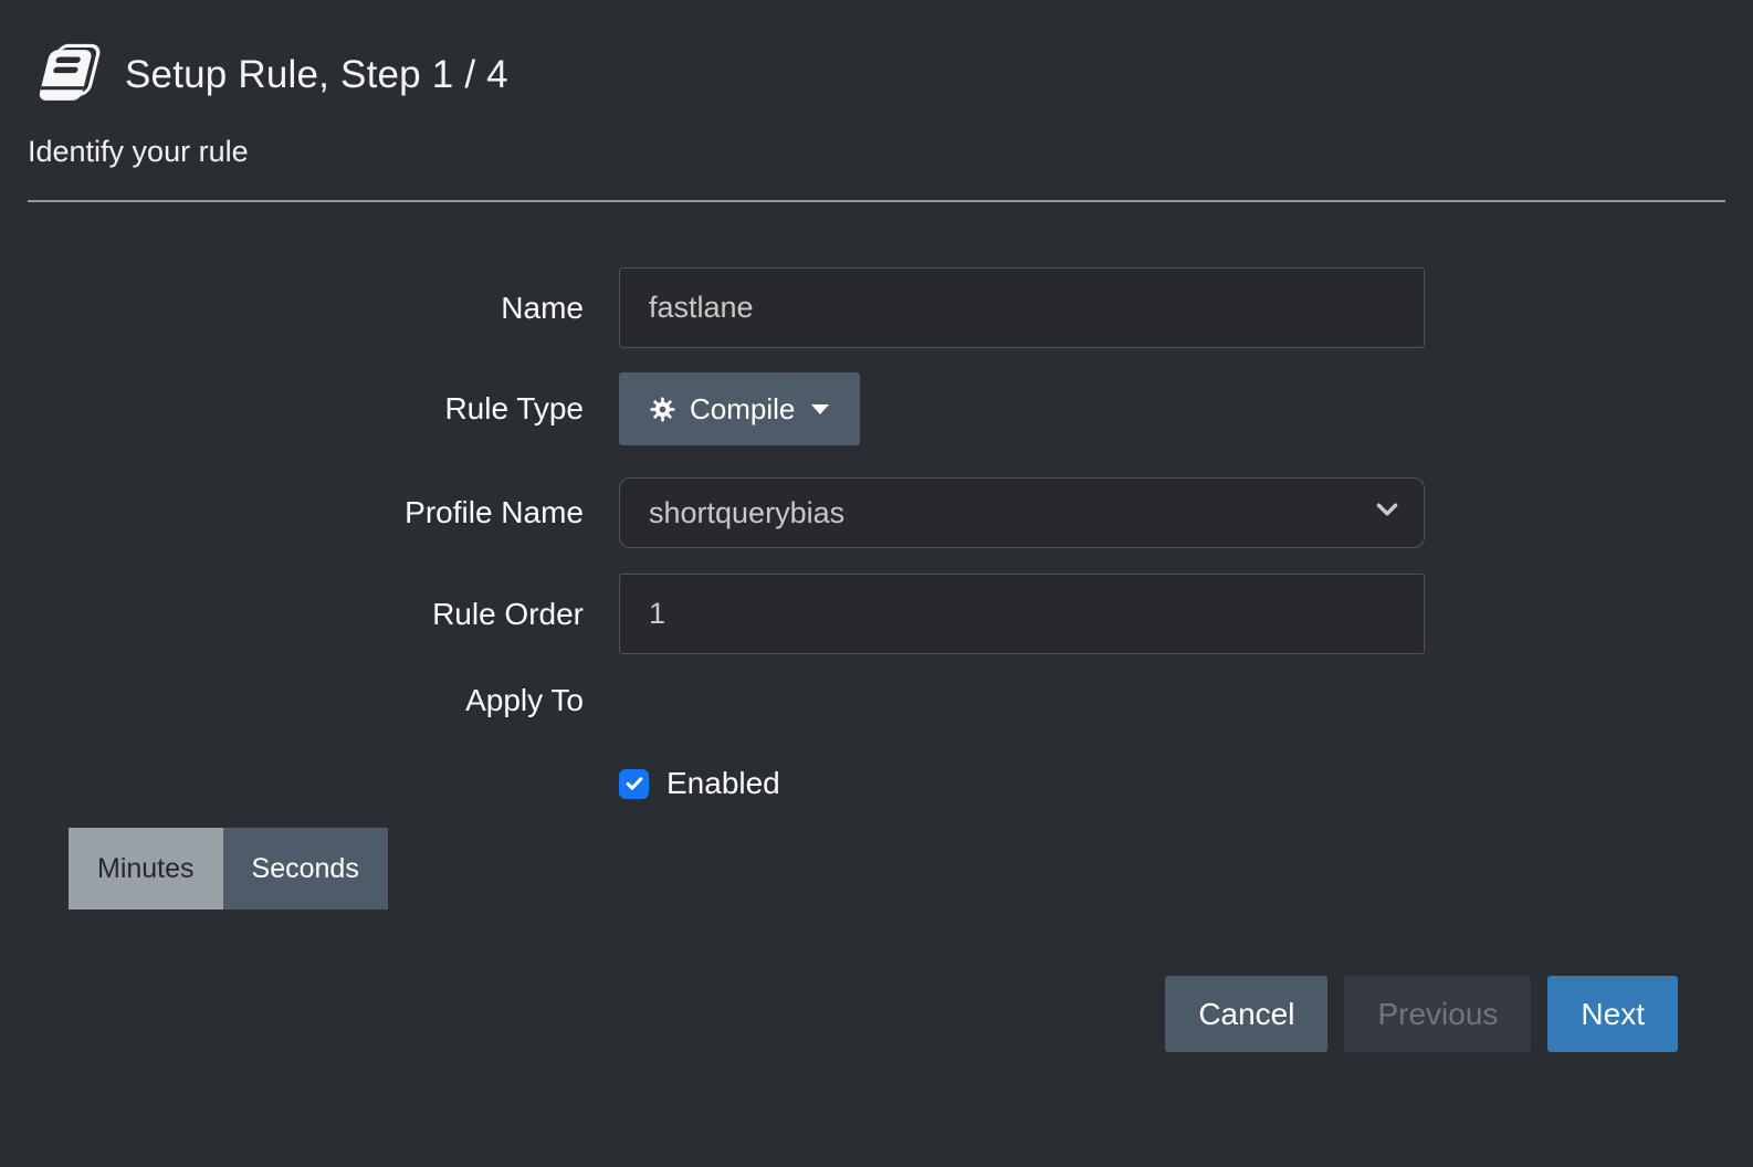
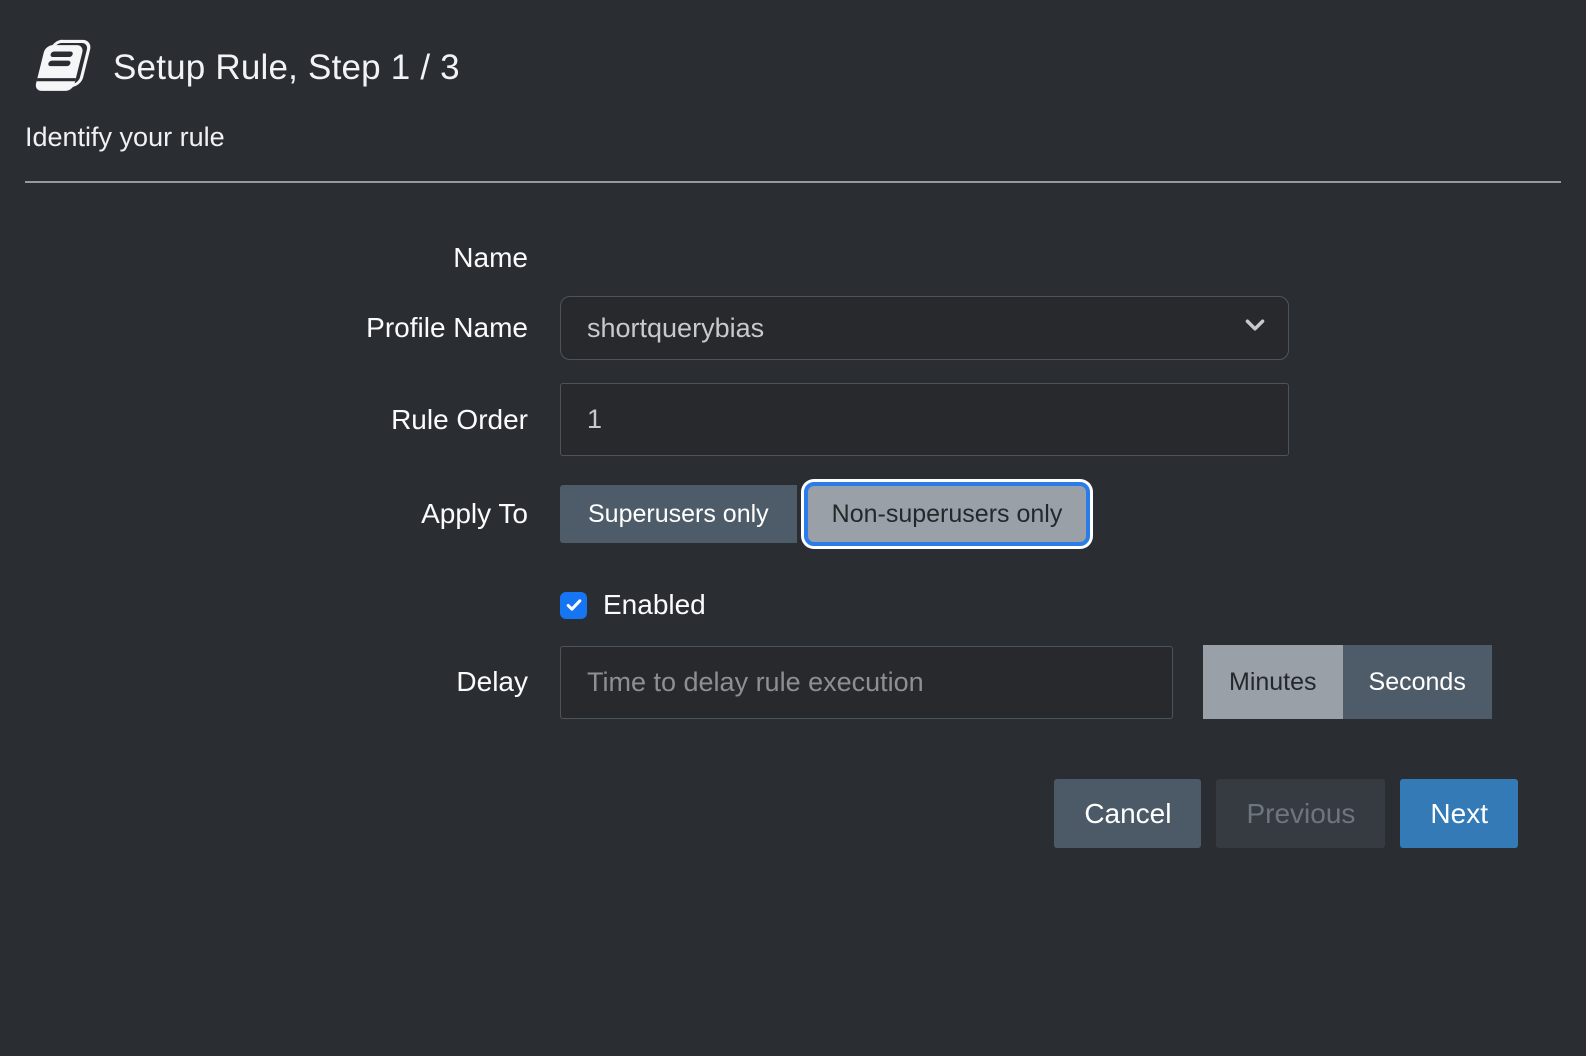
- Setup Rule, Step 1 / 4
+ Setup Rule, Step 1 / 3
  Identify your rule
  Name
- fastlane
- Rule Type
- Compile
  Profile Name
  shortquerybias
  Rule Order
  1
  Apply To
+ Superusers only
+ Non-superusers only
  Enabled
+ Delay
+ Time to delay rule execution
  Minutes
  Seconds
  Cancel
  Previous
  Next
